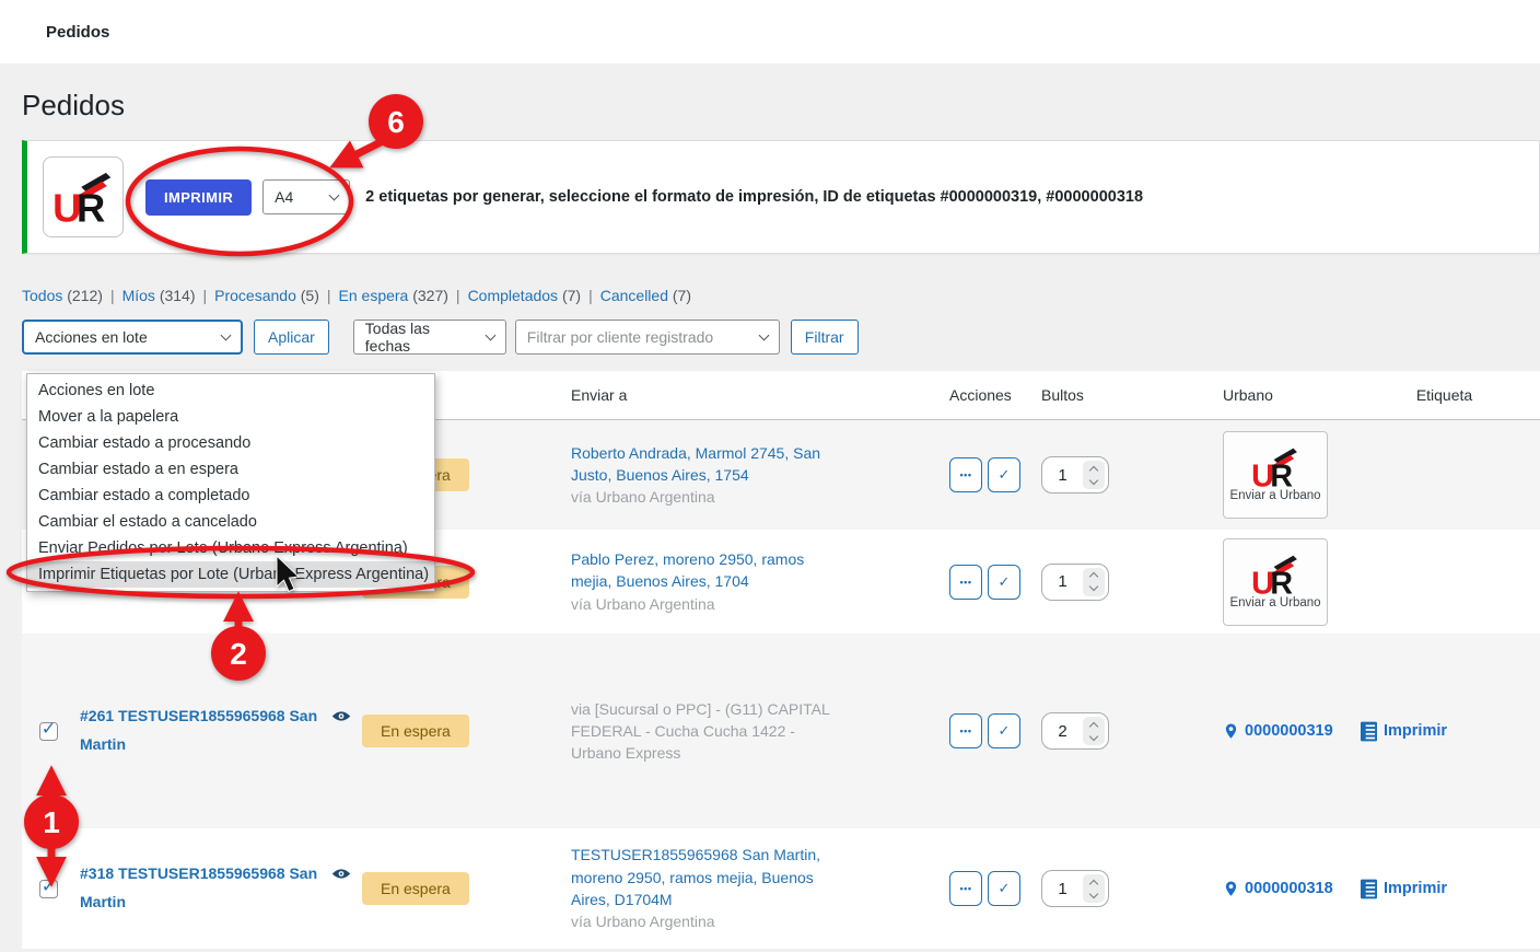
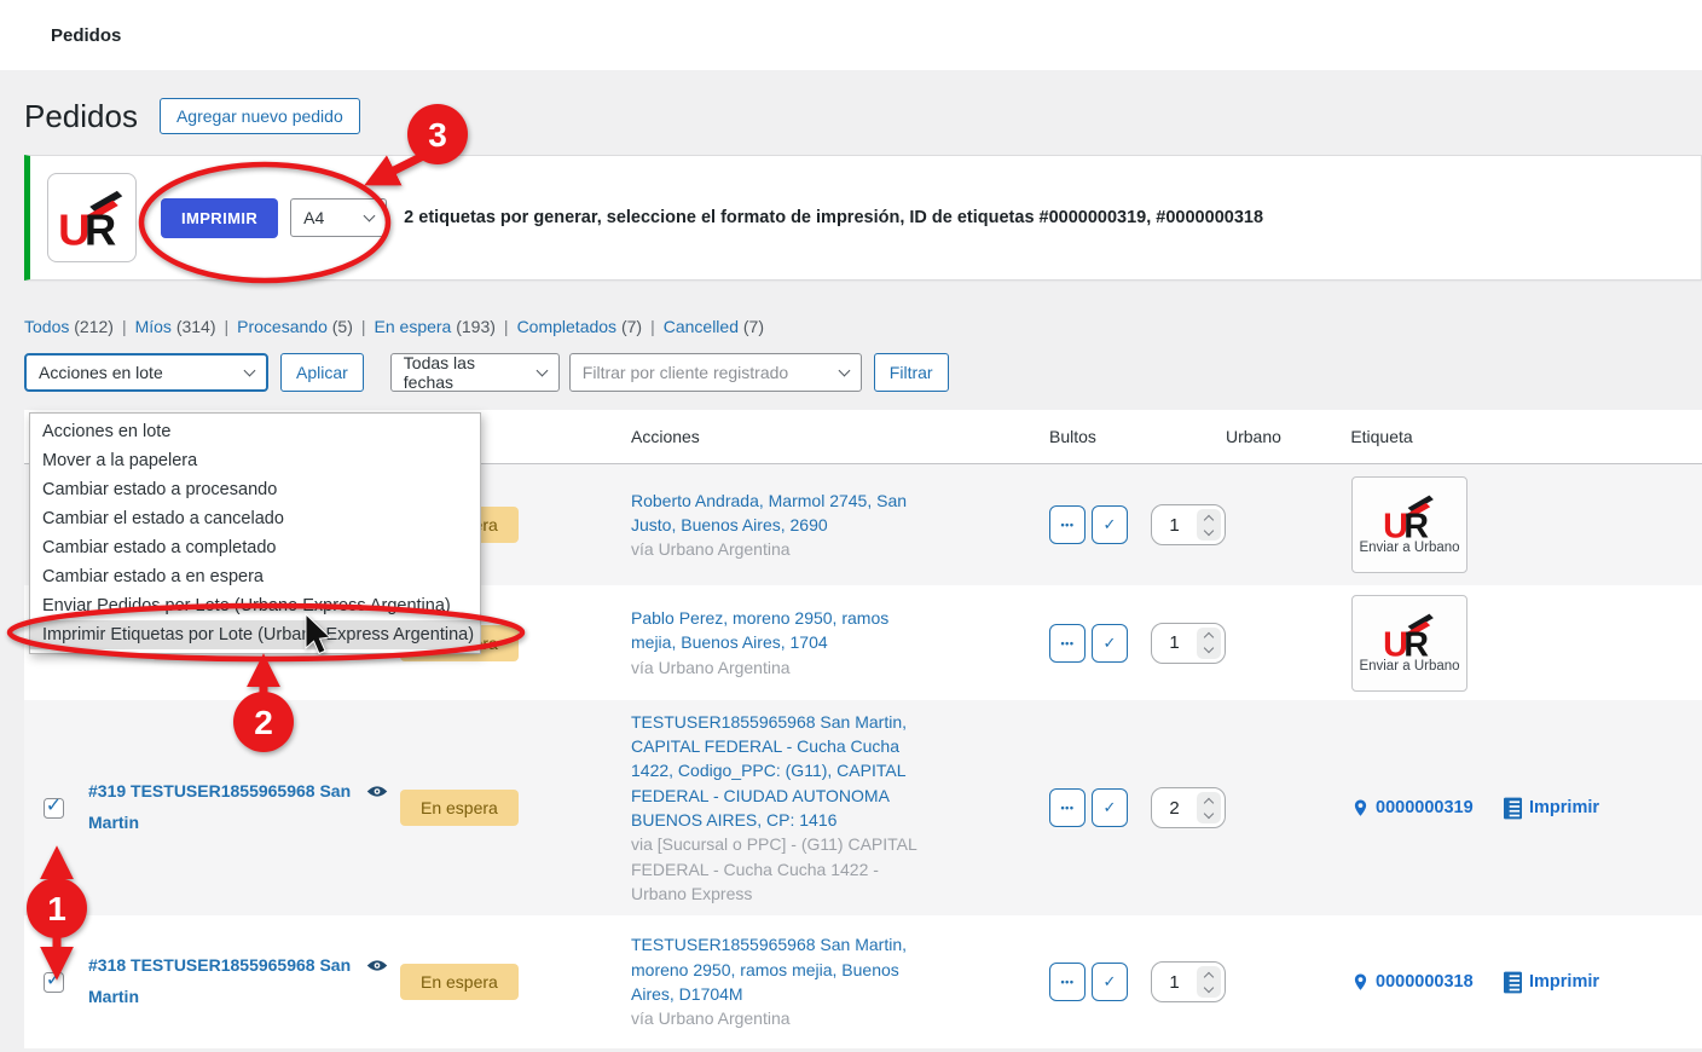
  Pedidos
  Pedidos
+ Agregar nuevo pedido
  IMPRIMIR
  A4
  2 etiquetas por generar, seleccione el formato de impresión, ID de etiquetas #0000000319, #0000000318
  Todos (212)
  |
  Míos (314)
  |
  Procesando (5)
  |
- En espera (327)
+ En espera (193)
  |
  Completados (7)
  |
  Cancelled (7)
  Acciones en lote
  Aplicar
  Todas las fechas
  Filtrar por cliente registrado
  Filtrar
- Enviar a
  Acciones
  Bultos
  Urbano
  Etiqueta
- Roberto Andrada, Marmol 2745, San Justo, Buenos Aires, 1754
+ Roberto Andrada, Marmol 2745, San Justo, Buenos Aires, 2690
  vía Urbano Argentina
  •••
  ✓
  1
  Enviar a Urbano
  Pablo Perez, moreno 2950, ramos mejia, Buenos Aires, 1704
  vía Urbano Argentina
  •••
  ✓
  1
  Enviar a Urbano
  ✓
- #261 TESTUSER1855965968 San Martin
+ #319 TESTUSER1855965968 San Martin
  En espera
+ TESTUSER1855965968 San Martin, CAPITAL FEDERAL - Cucha Cucha 1422, Codigo_PPC: (G11), CAPITAL FEDERAL - CIUDAD AUTONOMA BUENOS AIRES, CP: 1416
  via [Sucursal o PPC] - (G11) CAPITAL FEDERAL - Cucha Cucha 1422 - Urbano Express
  •••
  ✓
  2
  0000000319
  Imprimir
  ✓
  #318 TESTUSER1855965968 San Martin
  En espera
  TESTUSER1855965968 San Martin, moreno 2950, ramos mejia, Buenos Aires, D1704M
  vía Urbano Argentina
  •••
  ✓
  1
  0000000318
  Imprimir
  Acciones en lote
  Mover a la papelera
  Cambiar estado a procesando
- Cambiar estado a en espera
+ Cambiar el estado a cancelado
  Cambiar estado a completado
- Cambiar el estado a cancelado
+ Cambiar estado a en espera
  Imprimir Etiquetas por Lote (Urba Express Argentina)
- 6
+ 3
  2
  1
